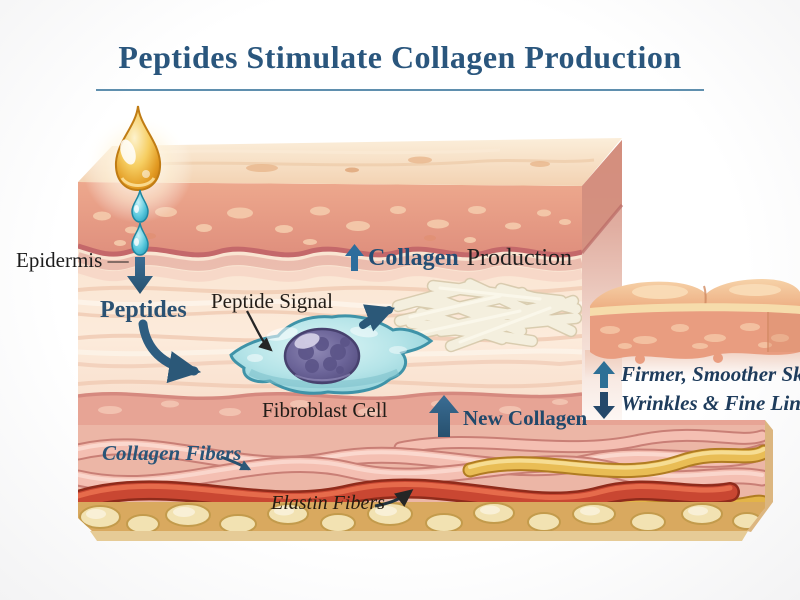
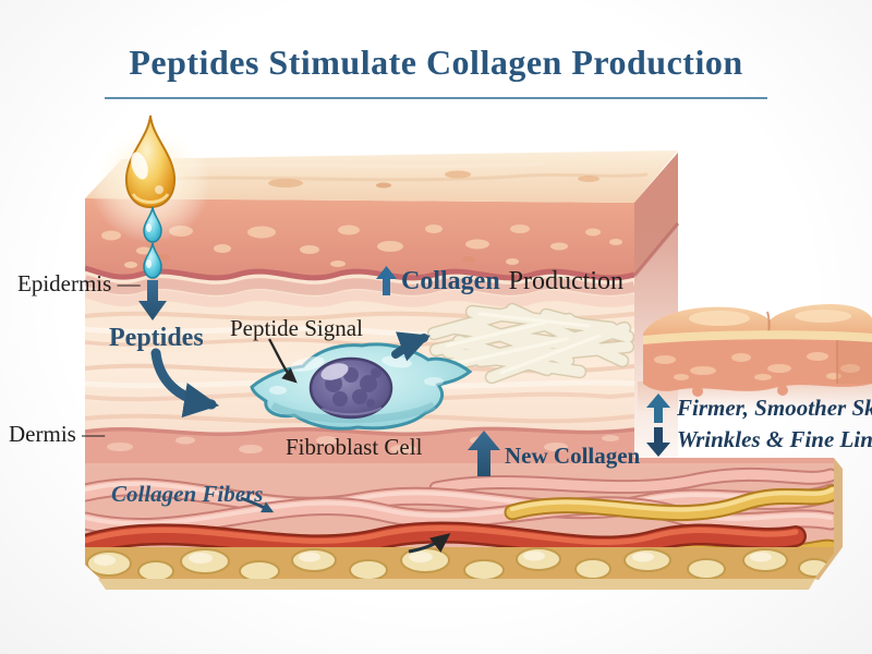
  Peptides Stimulate Collagen Production
  Epidermis —
+ Dermis —
  Peptides
  Peptide Signal
  Collagen Production
  Fibroblast Cell
  New Collagen
  Collagen Fibers
- Elastin Fibers
  Firmer, Smoother Sk
  Wrinkles & Fine Lin
